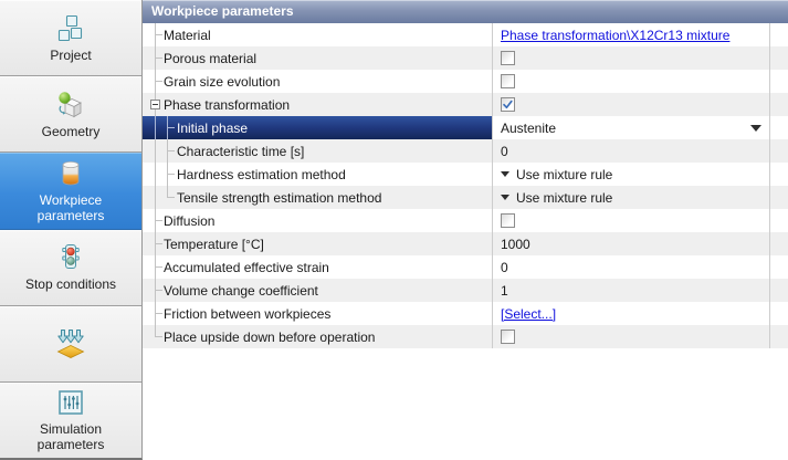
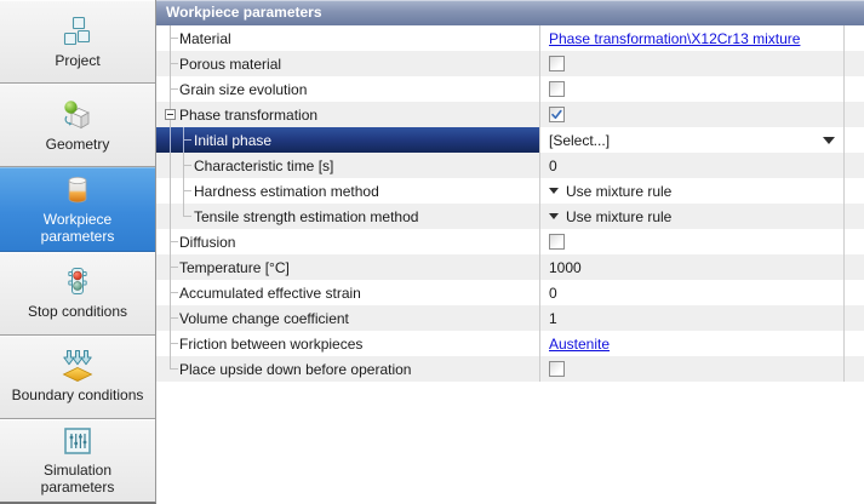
  Project
  Geometry
  Workpiece parameters
  Stop conditions
+ Boundary conditions
  Simulation parameters
  Workpiece parameters
  Material
  Phase transformation\X12Cr13 mixture
  Porous material
  Grain size evolution
  Phase transformation
  Initial phase
- Austenite
+ [Select...]
  Characteristic time [s]
  0
  Hardness estimation method
  Use mixture rule
  Tensile strength estimation method
  Use mixture rule
  Diffusion
  Temperature [°C]
  1000
  Accumulated effective strain
  0
  Volume change coefficient
  1
  Friction between workpieces
- [Select...]
+ Austenite
  Place upside down before operation
